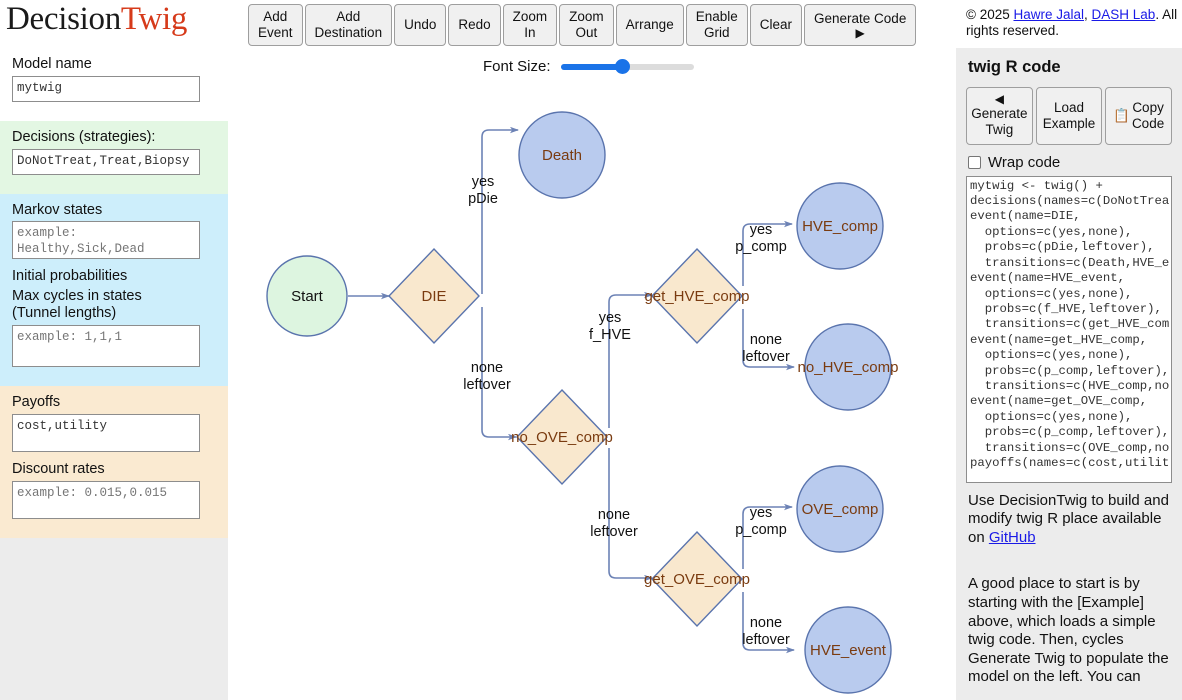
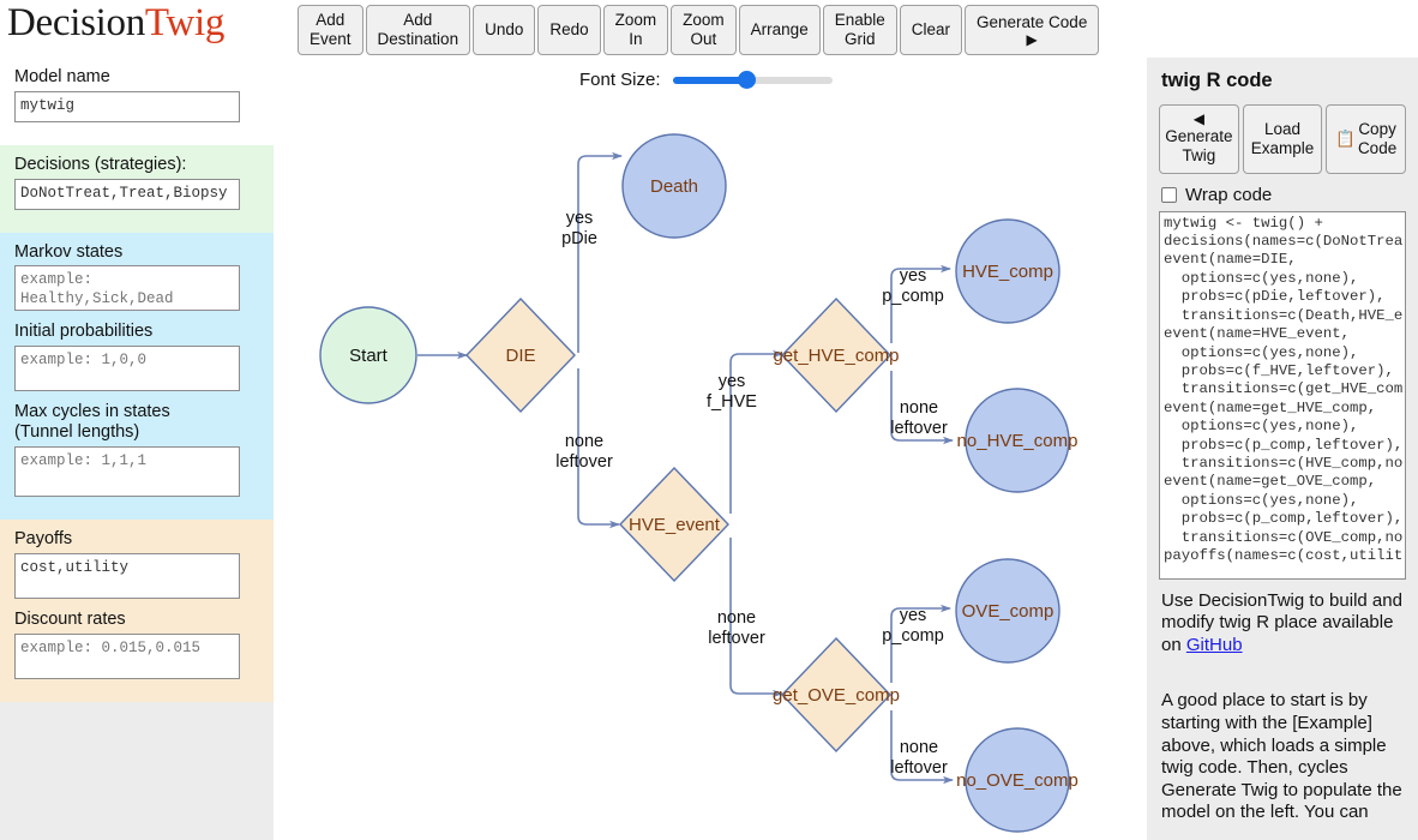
  DecisionTwig
  Add
  Event
  Add
  Destination
  Undo
  Redo
  Zoom
  In
  Zoom
  Out
  Arrange
  Enable
  Grid
  Clear
  Generate Code
  ▶
- © 2025 Hawre Jalal, DASH Lab. All rights reserved.
  Model name
  mytwig
  Decisions (strategies):
  DoNotTreat,Treat,Biopsy
  Markov states
  example:
  Healthy,Sick,Dead
  Initial probabilities
+ example: 1,0,0
  Max cycles in states
  (Tunnel lengths)
  example: 1,1,1
  Payoffs
  cost,utility
  Discount rates
  example: 0.015,0.015
  Font Size:
  Start
  DIE
  Death
- no_OVE_comp
+ HVE_event
  get_HVE_comp
  HVE_comp
  no_HVE_comp
  get_OVE_comp
  OVE_comp
- HVE_event
+ no_OVE_comp
  yes pDie
  none leftover
  yes f_HVE
  none leftover
  yes p_comp
  none leftover
  yes p_comp
  none leftover
  twig R code
  ◀
  Generate
  Twig
  Load
  Example
  📋
  Copy
  Code
  Wrap code
  mytwig <- twig() +
  decisions(names=c(DoNotTrea
  event(name=DIE,
  options=c(yes,none),
  probs=c(pDie,leftover),
  transitions=c(Death,HVE_e
  event(name=HVE_event,
  options=c(yes,none),
  probs=c(f_HVE,leftover),
  transitions=c(get_HVE_com
  event(name=get_HVE_comp,
  options=c(yes,none),
  probs=c(p_comp,leftover),
  transitions=c(HVE_comp,no
  event(name=get_OVE_comp,
  options=c(yes,none),
  probs=c(p_comp,leftover),
  transitions=c(OVE_comp,no
  payoffs(names=c(cost,utilit
  Use DecisionTwig to build and modify twig R place available on GitHub
  A good place to start is by starting with the [Example] above, which loads a simple twig code. Then, cycles Generate Twig to populate the model on the left. You can
